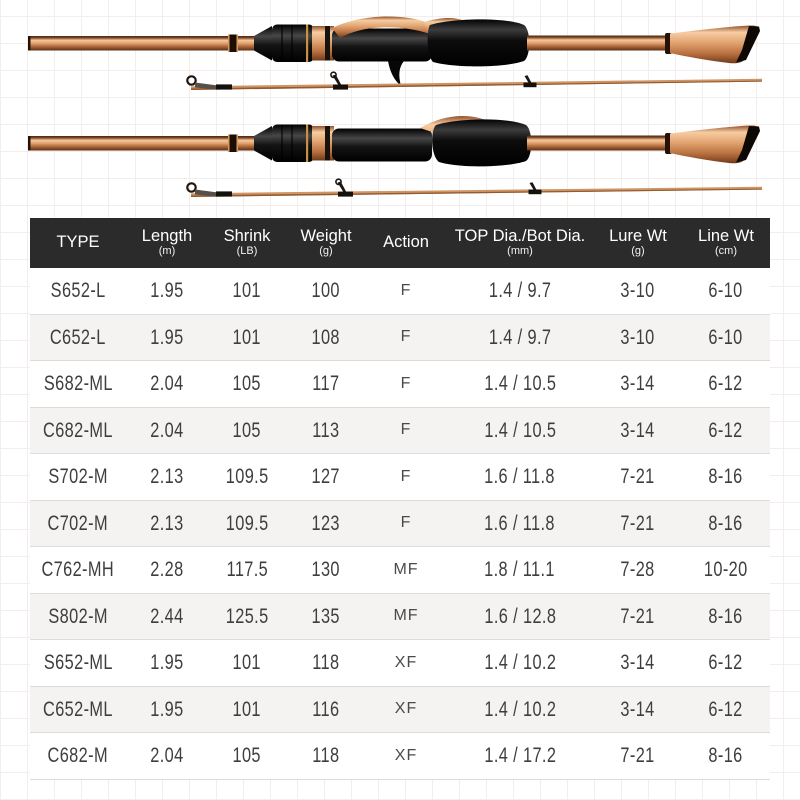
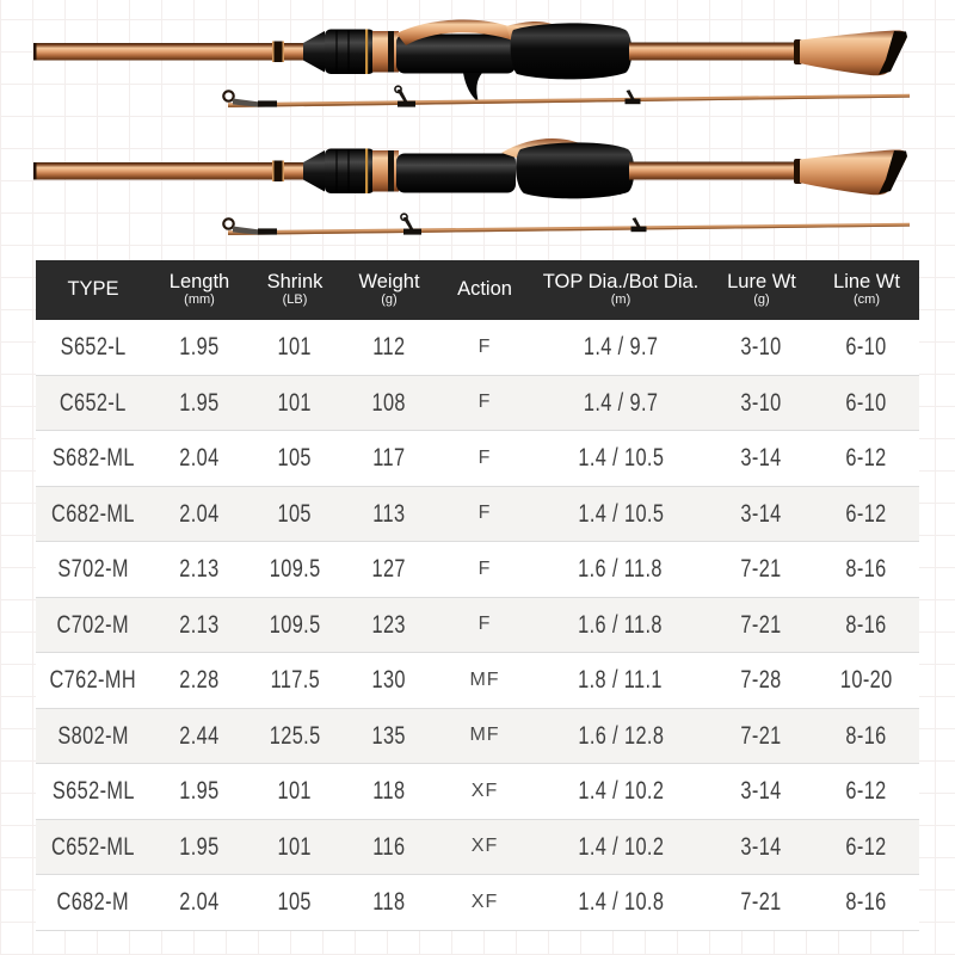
  TYPE
  Length
- (m)
+ (mm)
  Shrink
  (LB)
  Weight
  (g)
  Action
  TOP Dia./Bot Dia.
- (mm)
+ (m)
  Lure Wt
  (g)
  Line Wt
  (cm)
  S652-L
  1.95
  101
- 100
+ 112
  F
  1.4 / 9.7
  3-10
  6-10
  C652-L
  1.95
  101
  108
  F
  1.4 / 9.7
  3-10
  6-10
  S682-ML
  2.04
  105
  117
  F
  1.4 / 10.5
  3-14
  6-12
  C682-ML
  2.04
  105
  113
  F
  1.4 / 10.5
  3-14
  6-12
  S702-M
  2.13
  109.5
  127
  F
  1.6 / 11.8
  7-21
  8-16
  C702-M
  2.13
  109.5
  123
  F
  1.6 / 11.8
  7-21
  8-16
  C762-MH
  2.28
  117.5
  130
  MF
  1.8 / 11.1
  7-28
  10-20
  S802-M
  2.44
  125.5
  135
  MF
  1.6 / 12.8
  7-21
  8-16
  S652-ML
  1.95
  101
  118
  XF
  1.4 / 10.2
  3-14
  6-12
  C652-ML
  1.95
  101
  116
  XF
  1.4 / 10.2
  3-14
  6-12
  C682-M
  2.04
  105
  118
  XF
- 1.4 / 17.2
+ 1.4 / 10.8
  7-21
  8-16
